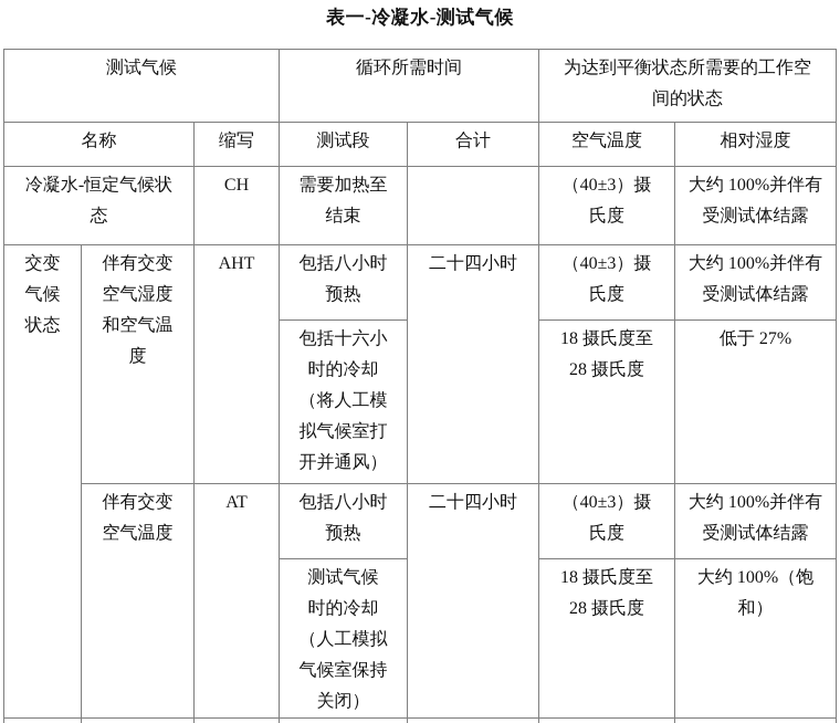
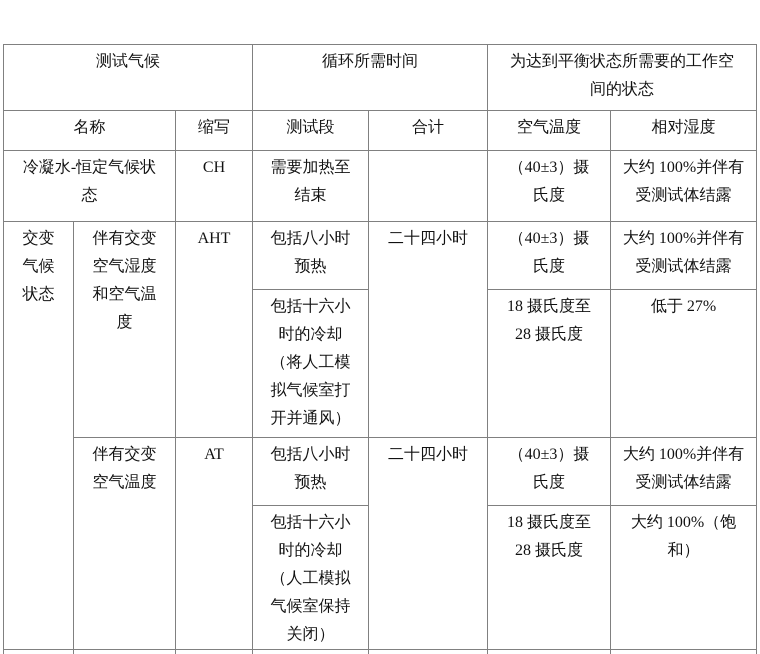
- 表一-冷凝水-测试气候
  测试气候	循环所需时间	为达到平衡状态所需要的工作空 间的状态
  名称	缩写	测试段	合计	空气温度	相对湿度
  冷凝水-恒定气候状 态	CH	需要加热至 结束		（40±3）摄 氏度	大约 100%并伴有 受测试体结露
  交变 气候 状态	伴有交变 空气湿度 和空气温 度	AHT	包括八小时 预热	二十四小时	（40±3）摄 氏度	大约 100%并伴有 受测试体结露
  包括十六小 时的冷却 （将人工模 拟气候室打 开并通风）	18 摄氏度至 28 摄氏度	低于 27%
  伴有交变 空气温度	AT	包括八小时 预热	二十四小时	（40±3）摄 氏度	大约 100%并伴有 受测试体结露
- 测试气候 时的冷却 （人工模拟 气候室保持 关闭）	18 摄氏度至 28 摄氏度	大约 100%（饱 和）
+ 包括十六小 时的冷却 （人工模拟 气候室保持 关闭）	18 摄氏度至 28 摄氏度	大约 100%（饱 和）
